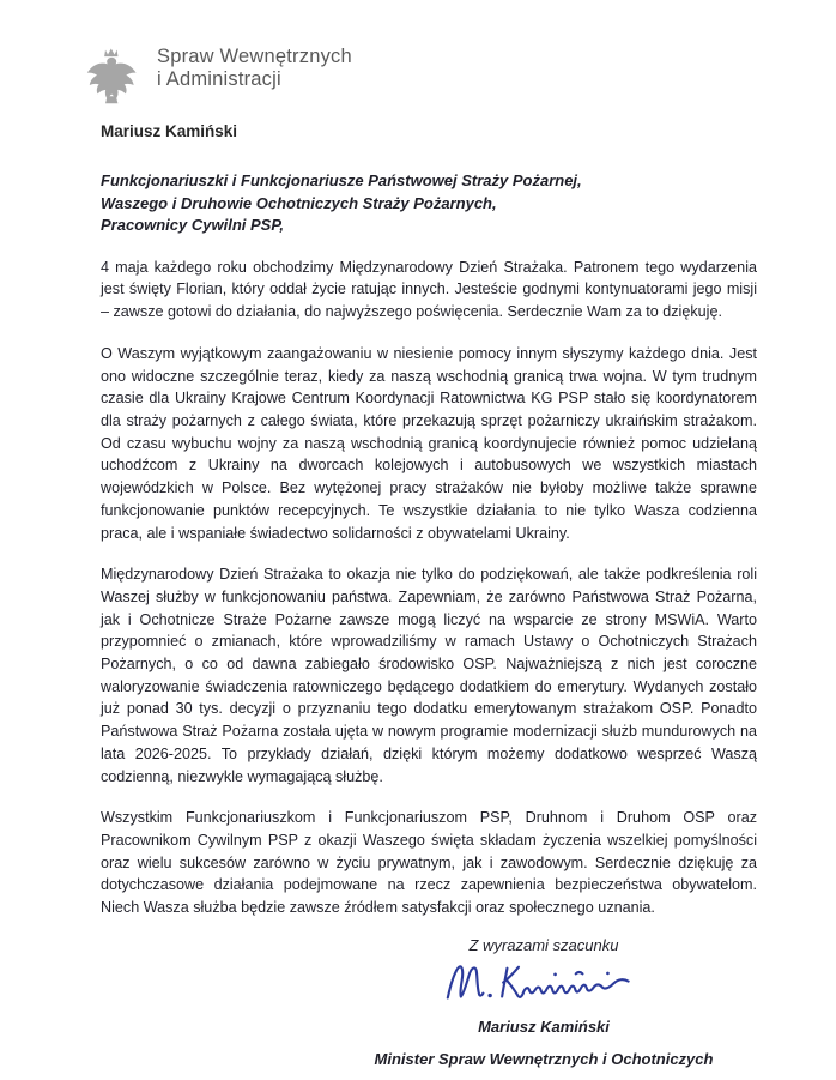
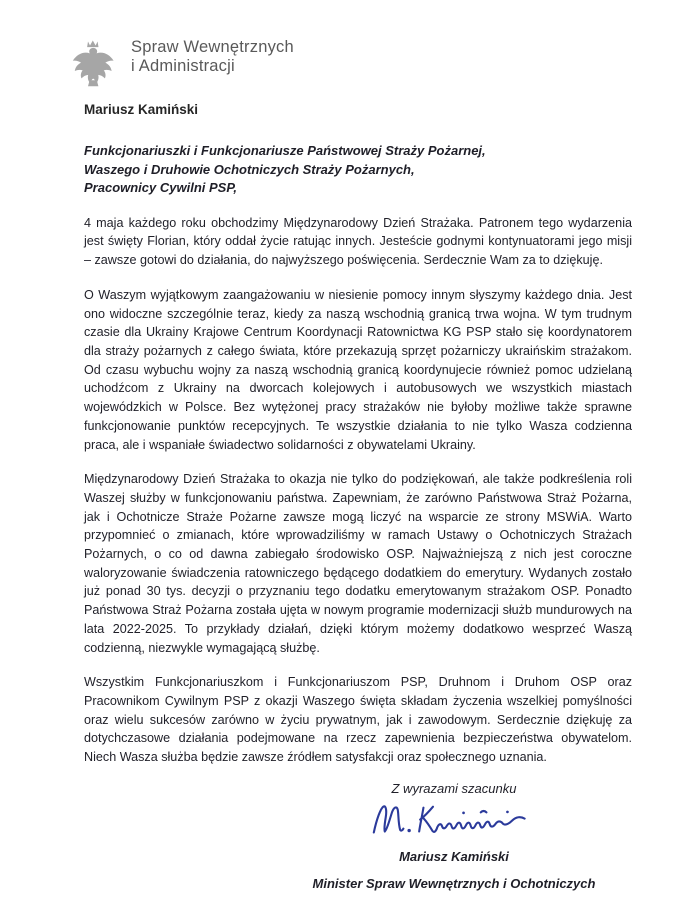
  Spraw Wewnętrznych
  i Administracji
  Mariusz Kamiński
  Funkcjonariuszki i Funkcjonariusze Państwowej Straży Pożarnej,
  Waszego i Druhowie Ochotniczych Straży Pożarnych,
  Pracownicy Cywilni PSP,
  4 maja każdego roku obchodzimy Międzynarodowy Dzień Strażaka. Patronem tego wydarzenia jest święty Florian, który oddał życie ratując innych. Jesteście godnymi kontynuatorami jego misji – zawsze gotowi do działania, do najwyższego poświęcenia. Serdecznie Wam za to dziękuję.
  O Waszym wyjątkowym zaangażowaniu w niesienie pomocy innym słyszymy każdego dnia. Jest ono widoczne szczególnie teraz, kiedy za naszą wschodnią granicą trwa wojna. W tym trudnym czasie dla Ukrainy Krajowe Centrum Koordynacji Ratownictwa KG PSP stało się koordynatorem dla straży pożarnych z całego świata, które przekazują sprzęt pożarniczy ukraińskim strażakom. Od czasu wybuchu wojny za naszą wschodnią granicą koordynujecie również pomoc udzielaną uchodźcom z Ukrainy na dworcach kolejowych i autobusowych we wszystkich miastach wojewódzkich w Polsce. Bez wytężonej pracy strażaków nie byłoby możliwe także sprawne funkcjonowanie punktów recepcyjnych. Te wszystkie działania to nie tylko Wasza codzienna praca, ale i wspaniałe świadectwo solidarności z obywatelami Ukrainy.
- Międzynarodowy Dzień Strażaka to okazja nie tylko do podziękowań, ale także podkreślenia roli Waszej służby w funkcjonowaniu państwa. Zapewniam, że zarówno Państwowa Straż Pożarna, jak i Ochotnicze Straże Pożarne zawsze mogą liczyć na wsparcie ze strony MSWiA. Warto przypomnieć o zmianach, które wprowadziliśmy w ramach Ustawy o Ochotniczych Strażach Pożarnych, o co od dawna zabiegało środowisko OSP. Najważniejszą z nich jest coroczne waloryzowanie świadczenia ratowniczego będącego dodatkiem do emerytury. Wydanych zostało już ponad 30 tys. decyzji o przyznaniu tego dodatku emerytowanym strażakom OSP. Ponadto Państwowa Straż Pożarna została ujęta w nowym programie modernizacji służb mundurowych na lata 2026-2025. To przykłady działań, dzięki którym możemy dodatkowo wesprzeć Waszą codzienną, niezwykle wymagającą służbę.
+ Międzynarodowy Dzień Strażaka to okazja nie tylko do podziękowań, ale także podkreślenia roli Waszej służby w funkcjonowaniu państwa. Zapewniam, że zarówno Państwowa Straż Pożarna, jak i Ochotnicze Straże Pożarne zawsze mogą liczyć na wsparcie ze strony MSWiA. Warto przypomnieć o zmianach, które wprowadziliśmy w ramach Ustawy o Ochotniczych Strażach Pożarnych, o co od dawna zabiegało środowisko OSP. Najważniejszą z nich jest coroczne waloryzowanie świadczenia ratowniczego będącego dodatkiem do emerytury. Wydanych zostało już ponad 30 tys. decyzji o przyznaniu tego dodatku emerytowanym strażakom OSP. Ponadto Państwowa Straż Pożarna została ujęta w nowym programie modernizacji służb mundurowych na lata 2022-2025. To przykłady działań, dzięki którym możemy dodatkowo wesprzeć Waszą codzienną, niezwykle wymagającą służbę.
  Wszystkim Funkcjonariuszkom i Funkcjonariuszom PSP, Druhnom i Druhom OSP oraz Pracownikom Cywilnym PSP z okazji Waszego święta składam życzenia wszelkiej pomyślności oraz wielu sukcesów zarówno w życiu prywatnym, jak i zawodowym. Serdecznie dziękuję za dotychczasowe działania podejmowane na rzecz zapewnienia bezpieczeństwa obywatelom. Niech Wasza służba będzie zawsze źródłem satysfakcji oraz społecznego uznania.
  Z wyrazami szacunku
  Mariusz Kamiński
  Minister Spraw Wewnętrznych i Ochotniczych
